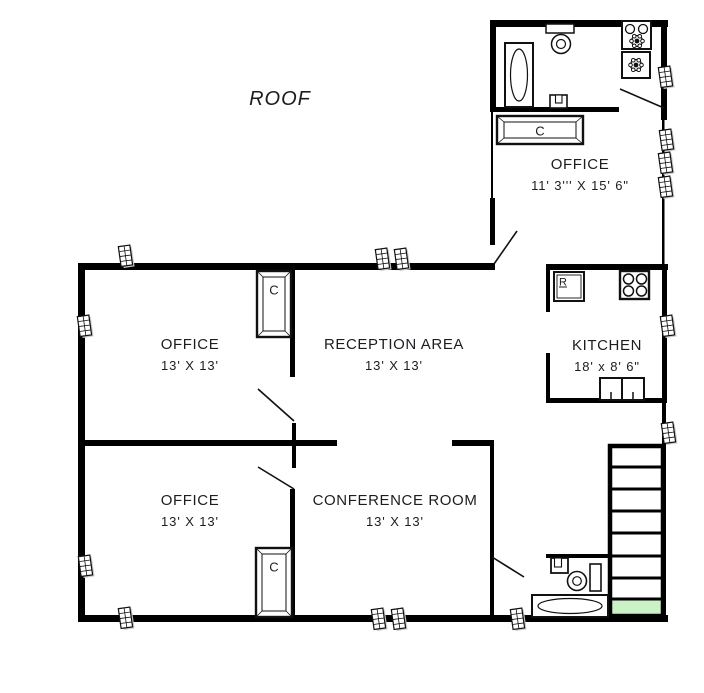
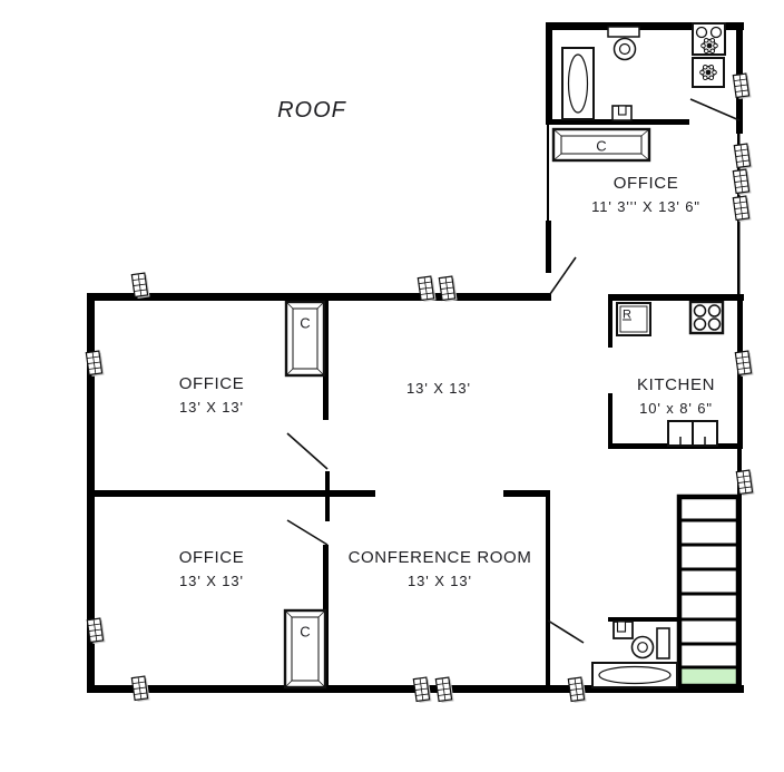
  ROOF
  OFFICE
- 11' 3''' X 15' 6"
+ 11' 3''' X 13' 6"
  OFFICE
  13' X 13'
- RECEPTION AREA
  13' X 13'
  KITCHEN
- 18' x 8' 6"
+ 10' x 8' 6"
  OFFICE
  13' X 13'
  CONFERENCE ROOM
  13' X 13'
  C
  C
  C
  R
